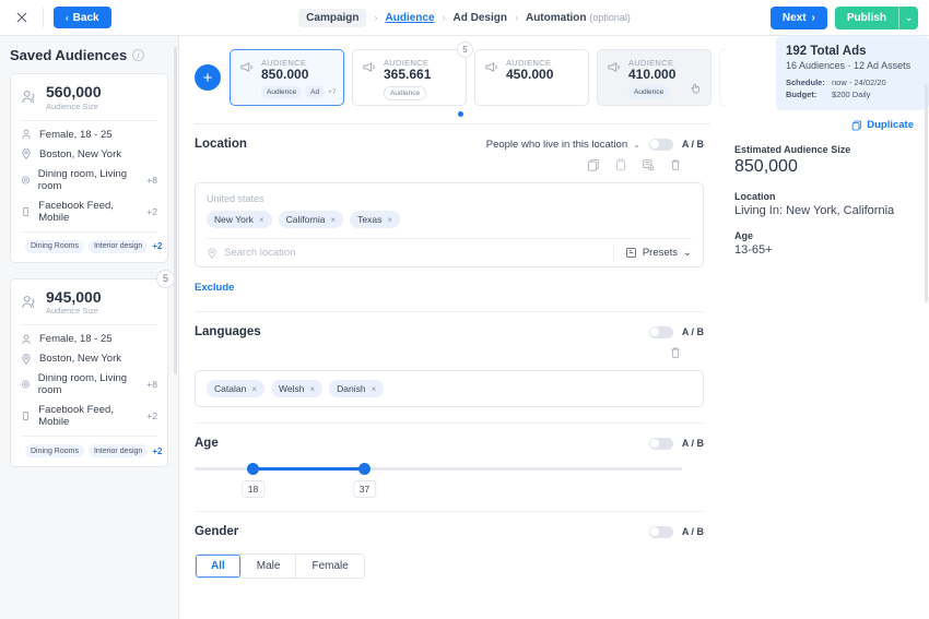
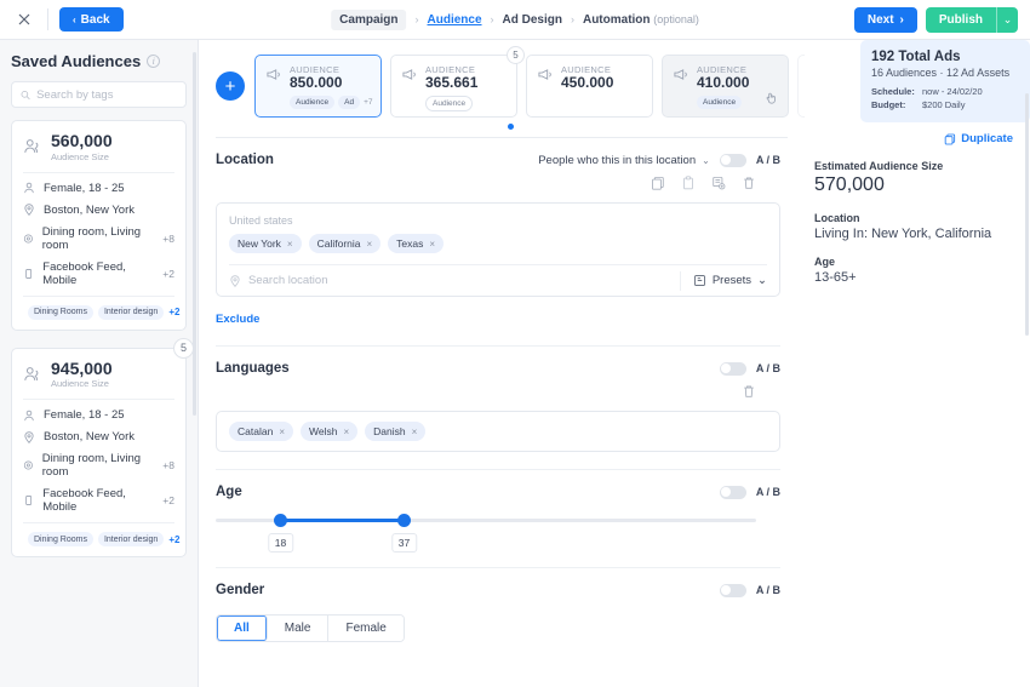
  ‹
  Back
  Campaign
  ›
  Audience
  ›
  Ad Design
  ›
  Automation (optional)
  Next
  ›
  Publish
  ⌄
  Saved Audiences
  i
+ Search by tags
  560,000
  Audience Size
  Female, 18 - 25
  Boston, New York
  Dining room, Living room
  +8
  Facebook Feed, Mobile
  +2
  +2
  5
  945,000
  Audience Size
  Female, 18 - 25
  Boston, New York
  Dining room, Living room
  +8
  Facebook Feed, Mobile
  +2
  +2
  +
  AUDIENCE
  850.000
  5
  AUDIENCE
  365.661
  AUDIENCE
  450.000
  AUDIENCE
  410.000
  Location
- People who live in this location
+ People who this in this location
  ⌄
  A / B
  United states
  New York
  ×
  California
  ×
  Texas
  ×
  Search location
  Presets
  ⌄
  Exclude
  Languages
  A / B
  Catalan
  ×
  Welsh
  ×
  Danish
  ×
  Age
  A / B
  18
  37
  Gender
  A / B
  All
  Male
  Female
  192 Total Ads
  16 Audiences · 12 Ad Assets
  Schedule:
  now - 24/02/20
  Budget:
  $200 Daily
  Duplicate
  Estimated Audience Size
- 850,000
+ 570,000
  Location
  Living In: New York, California
  Age
  13-65+
